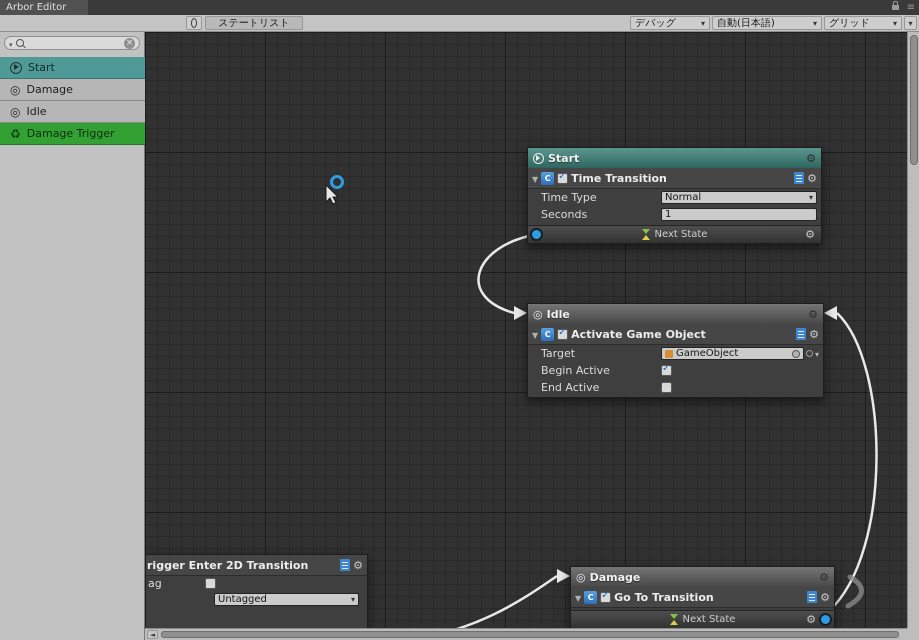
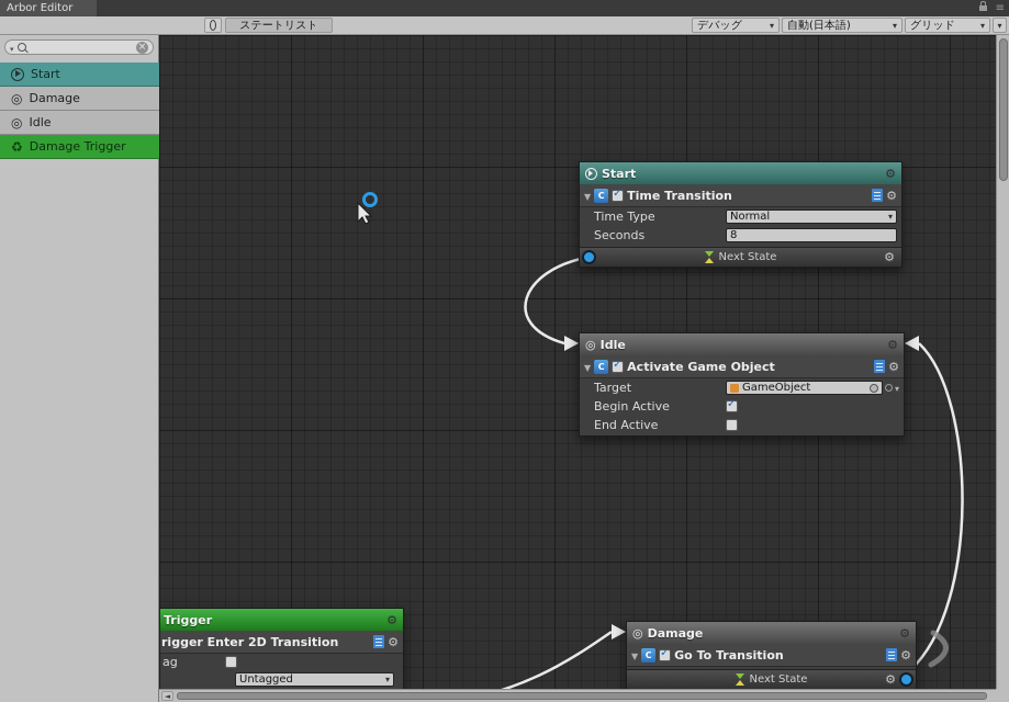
  Arbor Editor
  ≡
  ステートリスト
  デバッグ
  自動(日本語)
  グリッド
  Start
  ◎
  Damage
  ◎
  Idle
  ♻
  Damage Trigger
  Start
  C
  Time Transition
  Time Type
  Normal
  Seconds
- 1
+ 8
  Next State
  ◎
  Idle
  C
  Activate Game Object
  Target
  GameObject
  Begin Active
  End Active
  ◎
  Damage
  C
  Go To Transition
  Next State
+ Trigger
  rigger Enter 2D Transition
  ag
  Untagged
  ◄
